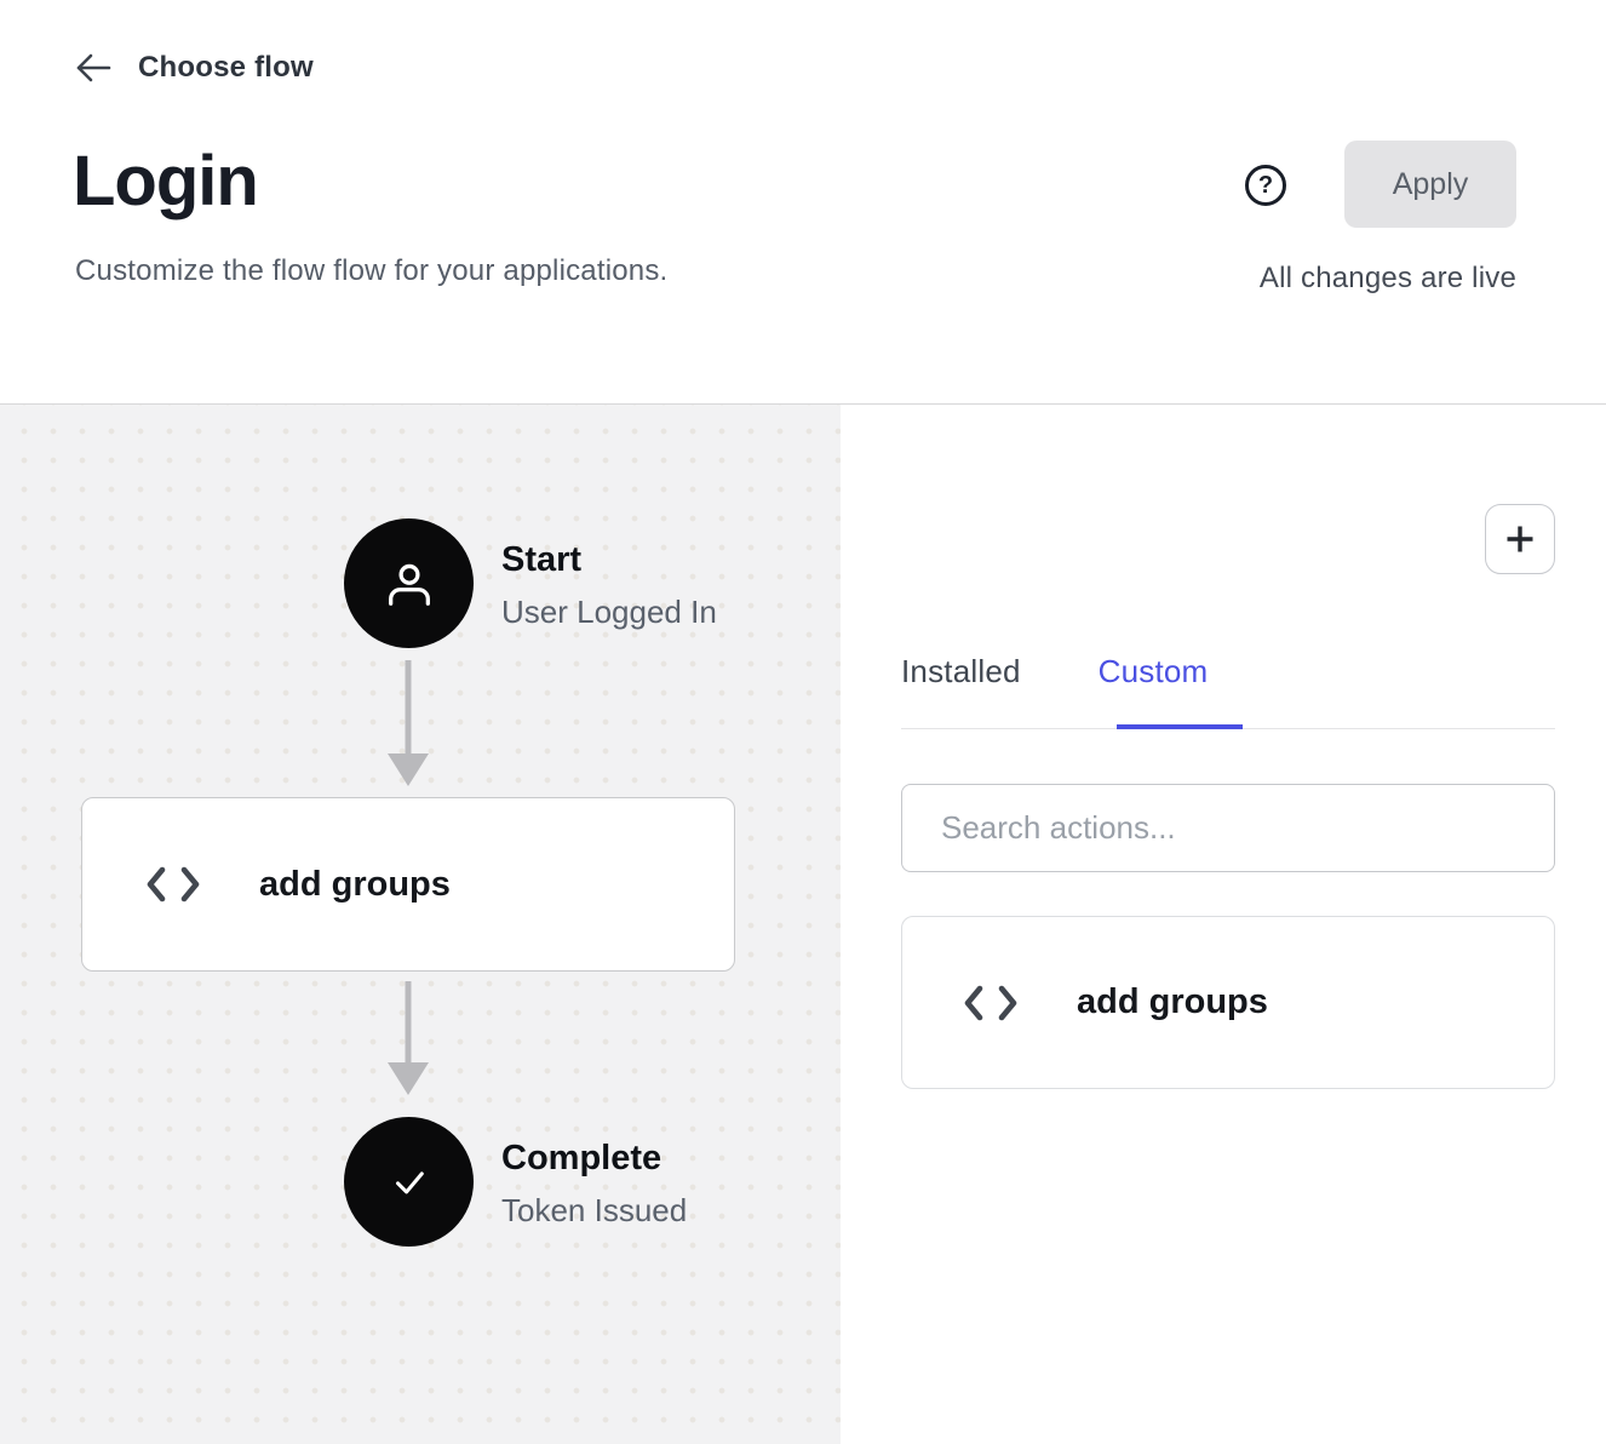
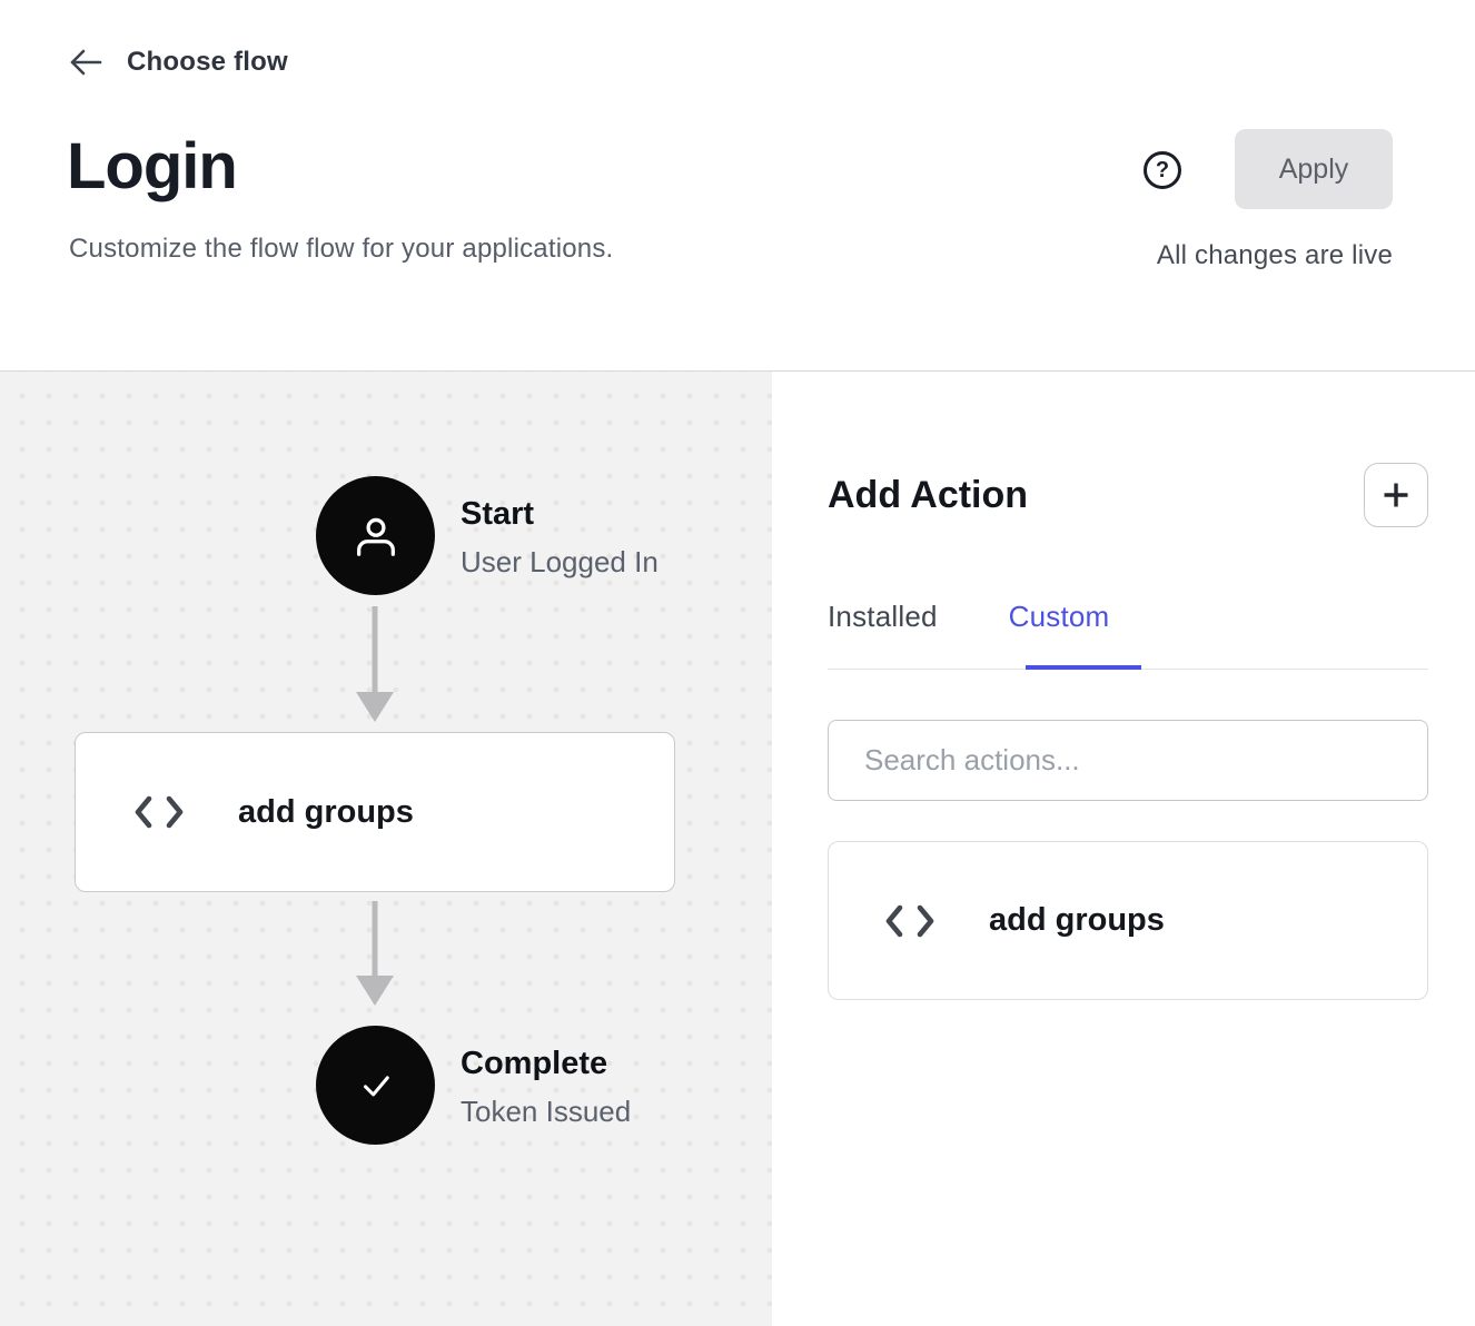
  Choose flow
  Login
  Customize the flow flow for your applications.
  ?
  Apply
  All changes are live
  Start
  User Logged In
  add groups
  Complete
  Token Issued
+ Add Action
  Installed
  Custom
  Search actions...
  add groups
